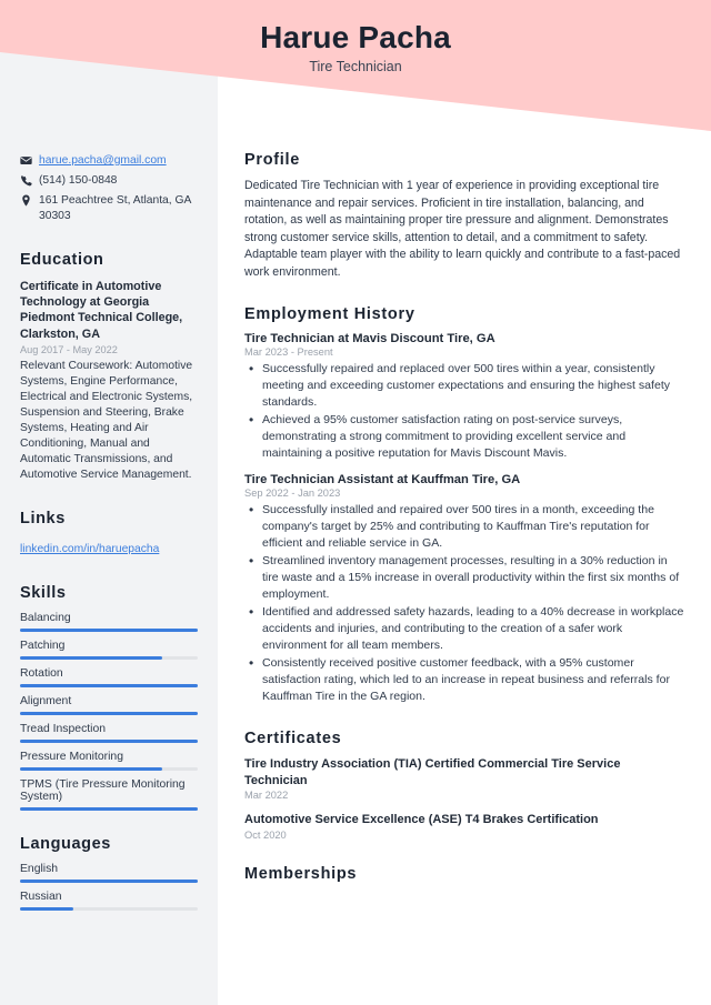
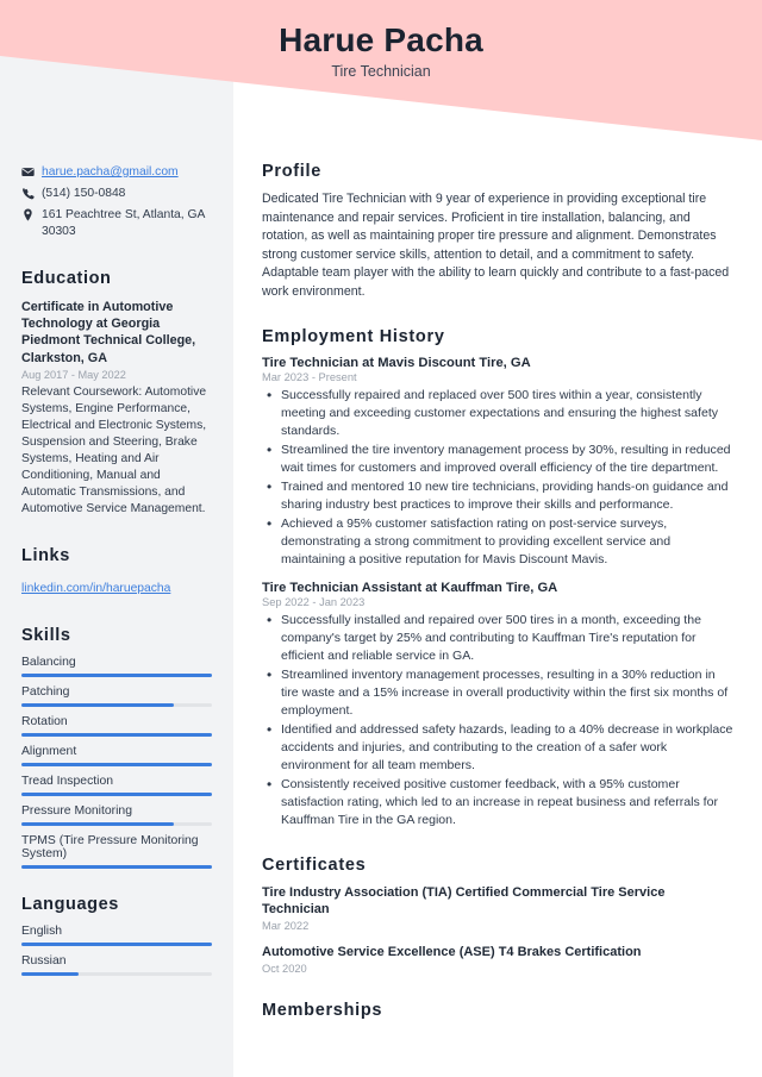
  Harue Pacha
  Tire Technician
  harue.pacha@gmail.com
  (514) 150-0848
  161 Peachtree St, Atlanta, GA 30303
  Education
  Certificate in Automotive Technology at Georgia Piedmont Technical College, Clarkston, GA
  Aug 2017 - May 2022
  Relevant Coursework: Automotive Systems, Engine Performance, Electrical and Electronic Systems, Suspension and Steering, Brake Systems, Heating and Air Conditioning, Manual and Automatic Transmissions, and Automotive Service Management.
  Links
  linkedin.com/in/haruepacha
  Skills
  Balancing
  Patching
  Rotation
  Alignment
  Tread Inspection
  Pressure Monitoring
  TPMS (Tire Pressure Monitoring System)
  Languages
  English
  Russian
  Profile
- Dedicated Tire Technician with 1 year of experience in providing exceptional tire maintenance and repair services. Proficient in tire installation, balancing, and rotation, as well as maintaining proper tire pressure and alignment. Demonstrates strong customer service skills, attention to detail, and a commitment to safety. Adaptable team player with the ability to learn quickly and contribute to a fast-paced work environment.
+ Dedicated Tire Technician with 9 year of experience in providing exceptional tire maintenance and repair services. Proficient in tire installation, balancing, and rotation, as well as maintaining proper tire pressure and alignment. Demonstrates strong customer service skills, attention to detail, and a commitment to safety. Adaptable team player with the ability to learn quickly and contribute to a fast-paced work environment.
  Employment History
  Tire Technician at Mavis Discount Tire, GA
  Mar 2023 - Present
  Successfully repaired and replaced over 500 tires within a year, consistently meeting and exceeding customer expectations and ensuring the highest safety standards.
+ Streamlined the tire inventory management process by 30%, resulting in reduced wait times for customers and improved overall efficiency of the tire department.
+ Trained and mentored 10 new tire technicians, providing hands-on guidance and sharing industry best practices to improve their skills and performance.
  Achieved a 95% customer satisfaction rating on post-service surveys, demonstrating a strong commitment to providing excellent service and maintaining a positive reputation for Mavis Discount Mavis.
  Tire Technician Assistant at Kauffman Tire, GA
  Sep 2022 - Jan 2023
  Successfully installed and repaired over 500 tires in a month, exceeding the company's target by 25% and contributing to Kauffman Tire's reputation for efficient and reliable service in GA.
  Streamlined inventory management processes, resulting in a 30% reduction in tire waste and a 15% increase in overall productivity within the first six months of employment.
  Identified and addressed safety hazards, leading to a 40% decrease in workplace accidents and injuries, and contributing to the creation of a safer work environment for all team members.
  Consistently received positive customer feedback, with a 95% customer satisfaction rating, which led to an increase in repeat business and referrals for Kauffman Tire in the GA region.
  Certificates
  Tire Industry Association (TIA) Certified Commercial Tire Service Technician
  Mar 2022
  Automotive Service Excellence (ASE) T4 Brakes Certification
  Oct 2020
  Memberships
